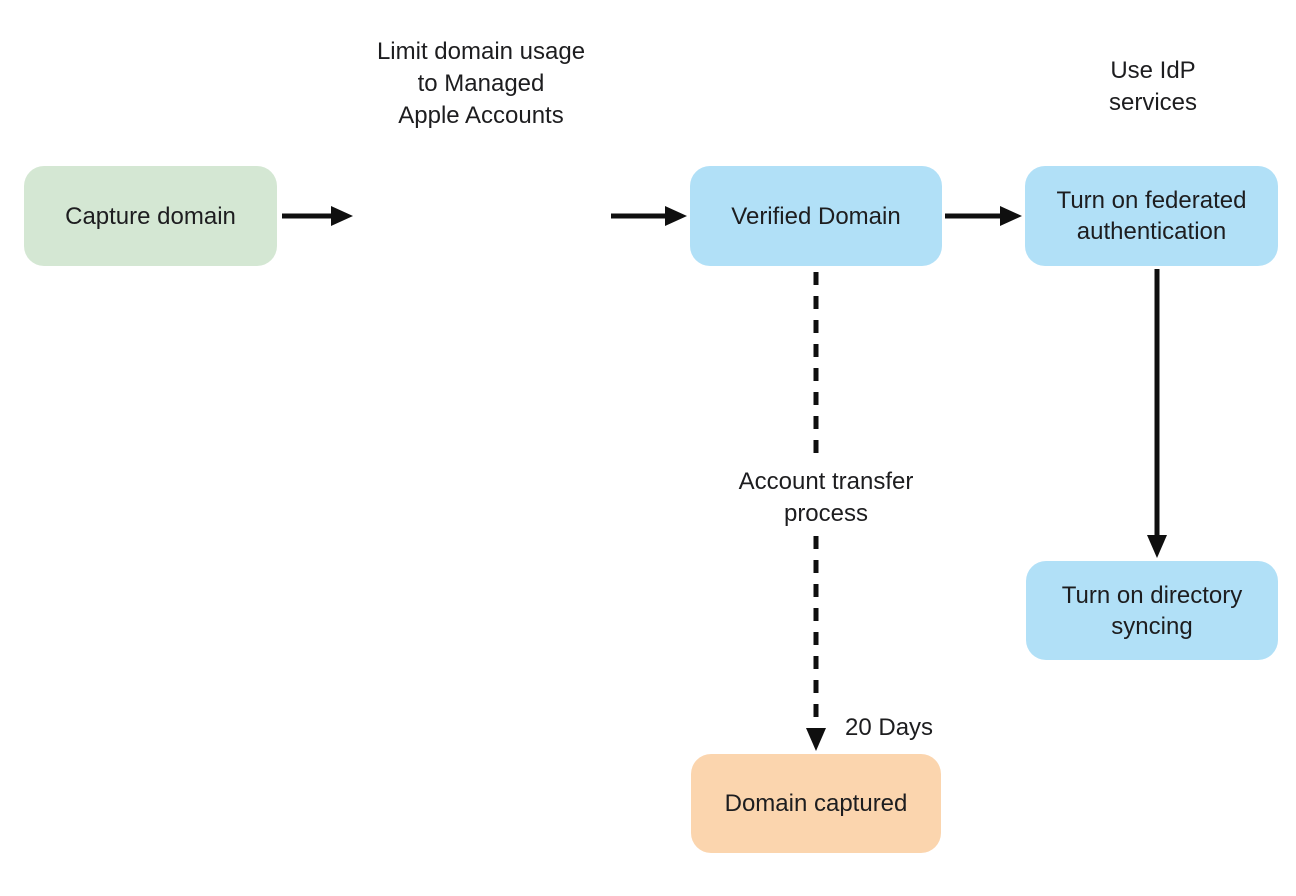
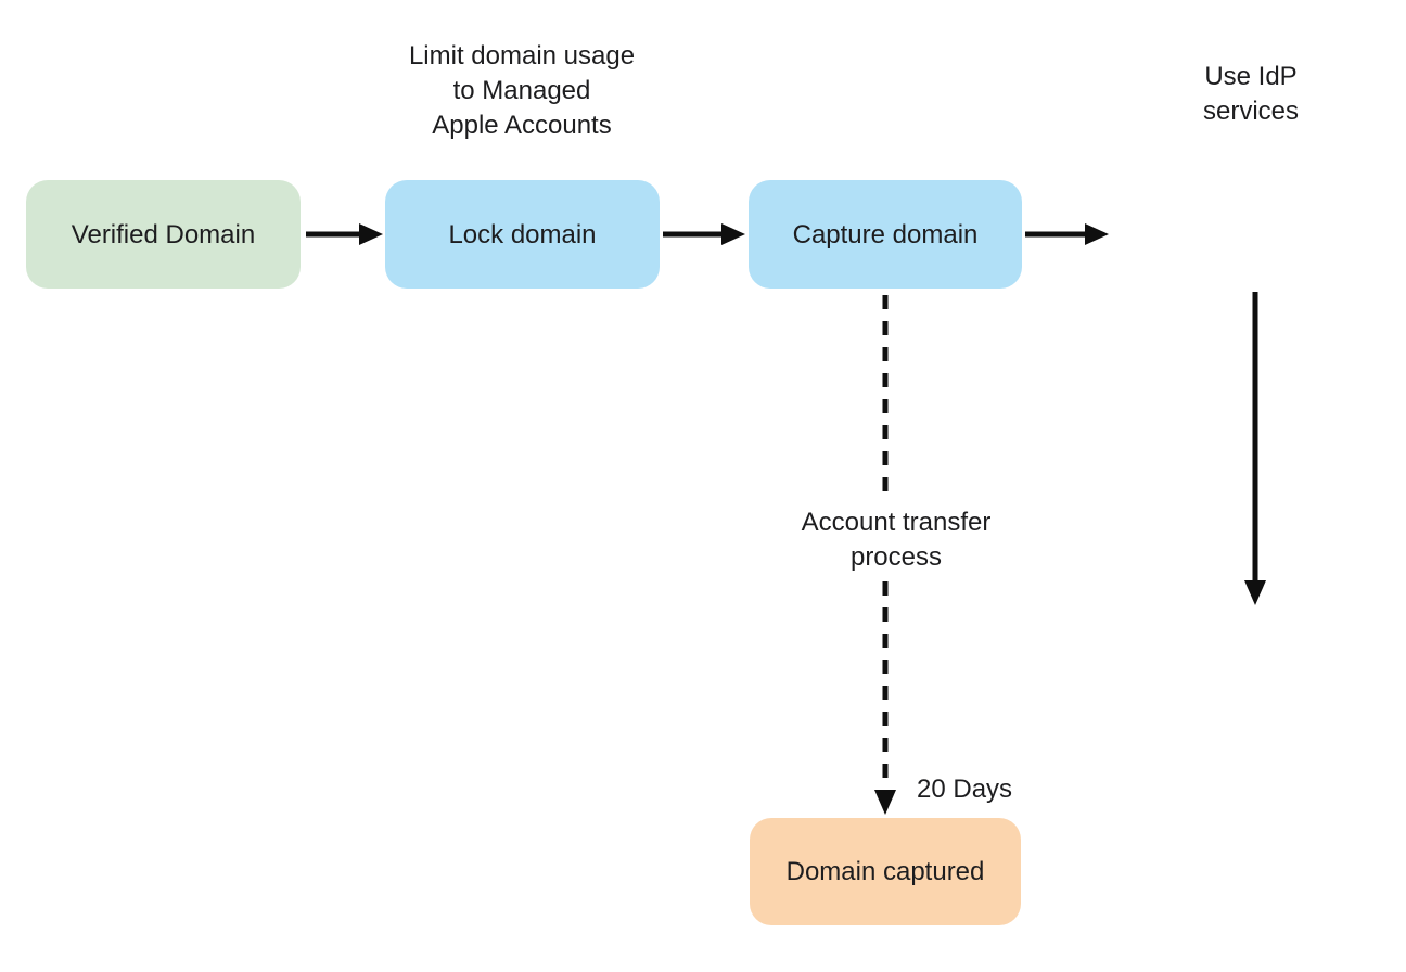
  Limit domain usage
  to Managed
  Apple Accounts
  Use IdP
  services
  Account transfer
  process
  20 Days
- Capture domain
+ Verified Domain
+ Lock domain
- Verified Domain
+ Capture domain
- Turn on federated
- authentication
- Turn on directory
- syncing
  Domain captured
